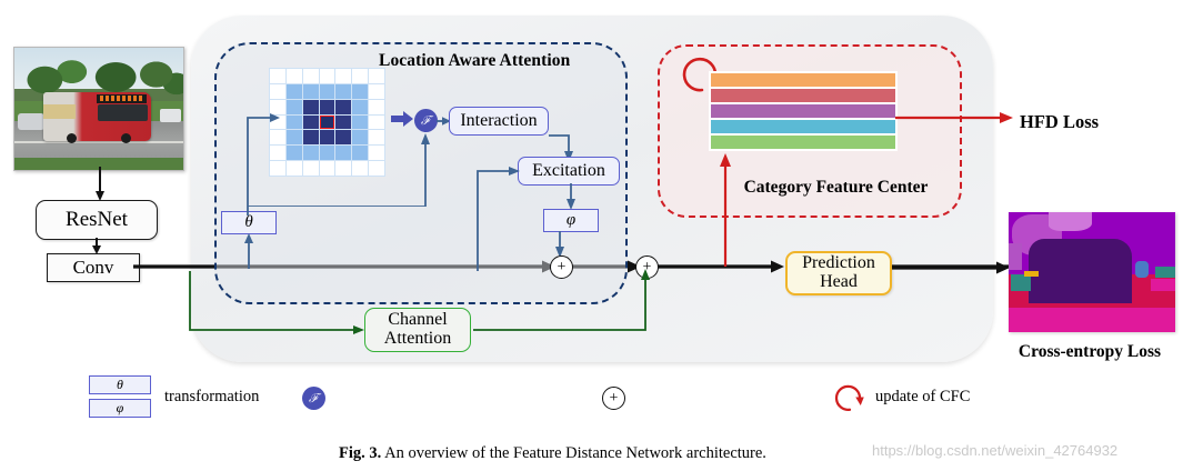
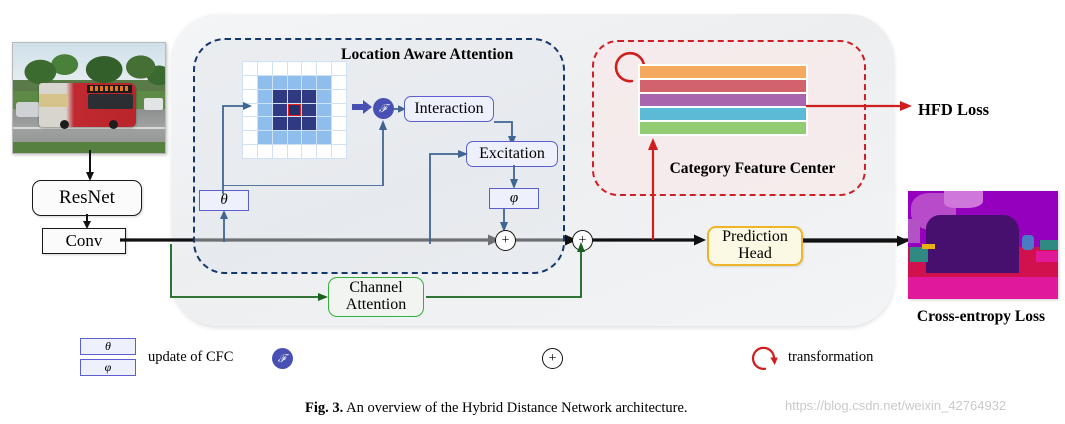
  ResNet
  Conv
  Location Aware Attention
  ℱ
  θ
  Interaction
  Excitation
  φ
  +
  +
  Channel
  Attention
  Category Feature Center
  HFD Loss
  Prediction
  Head
  Cross-entropy Loss
  θ
  φ
- transformation
+ update of CFC
  ℱ
  +
- update of CFC
+ transformation
- Fig. 3. An overview of the Feature Distance Network architecture.
+ Fig. 3. An overview of the Hybrid Distance Network architecture.
  https://blog.csdn.net/weixin_42764932
